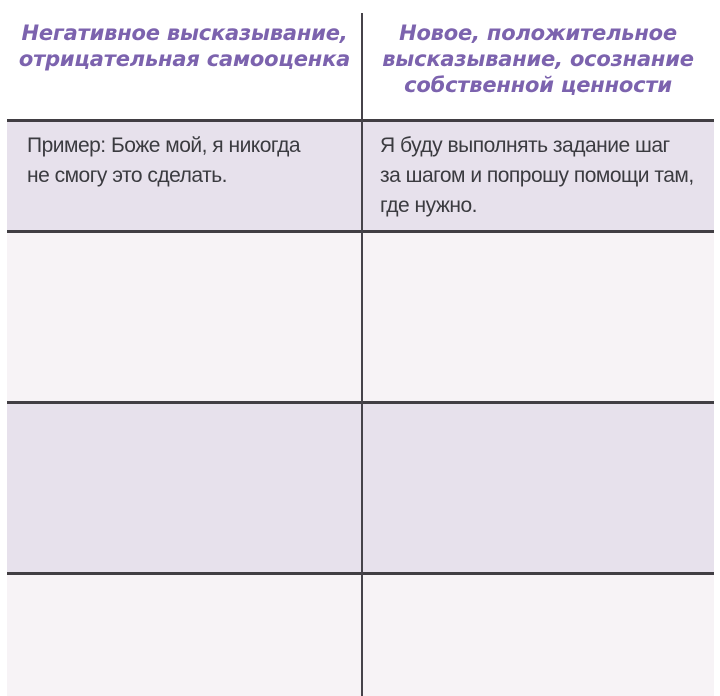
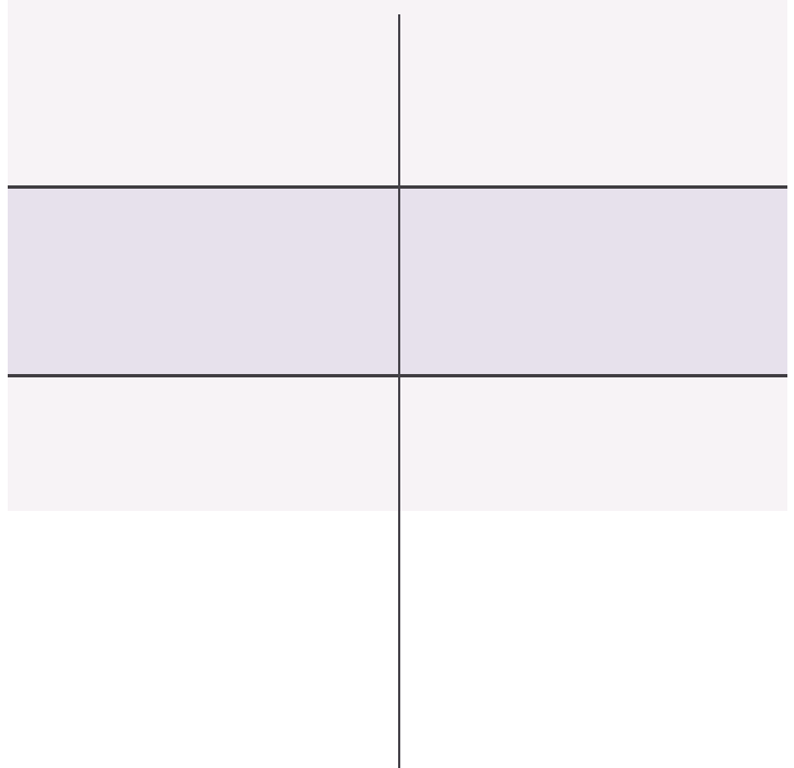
- Негативное высказывание,
- отрицательная самооценка
- Новое, положительное
- высказывание, осознание
- собственной ценности
- Пример: Боже мой, я никогда
- не смогу это сделать.
- Я буду выполнять задание шаг
- за шагом и попрошу помощи там,
- где нужно.
